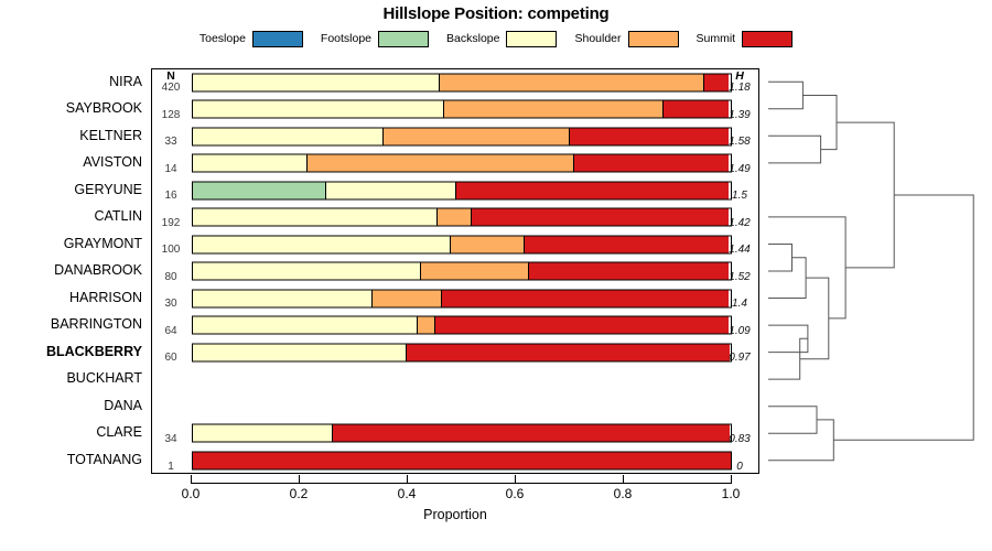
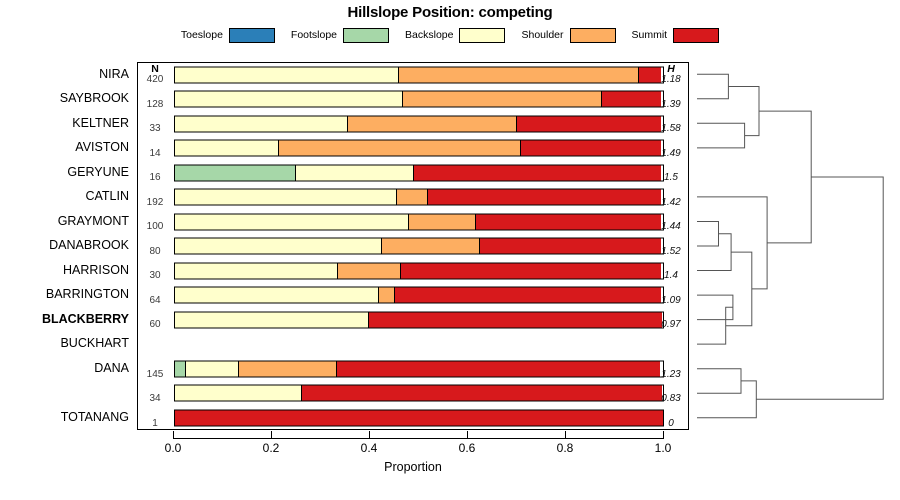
  Hillslope Position: competing
  Toeslope
  Footslope
  Backslope
  Shoulder
  Summit
  NIRA
  SAYBROOK
  KELTNER
  AVISTON
  GERYUNE
  CATLIN
  GRAYMONT
  DANABROOK
  HARRISON
  BARRINGTON
  BLACKBERRY
  BUCKHART
  DANA
- CLARE
  TOTANANG
  N
  H
  420
  1.18
  128
  1.39
  33
  1.58
  14
  1.49
  16
  1.5
  192
  1.42
  100
  1.44
  80
  1.52
  30
  1.4
  64
  1.09
  60
  0.97
+ 145
+ 1.23
  34
  0.83
  1
  0
  0.0
  0.2
  0.4
  0.6
  0.8
  1.0
  Proportion
